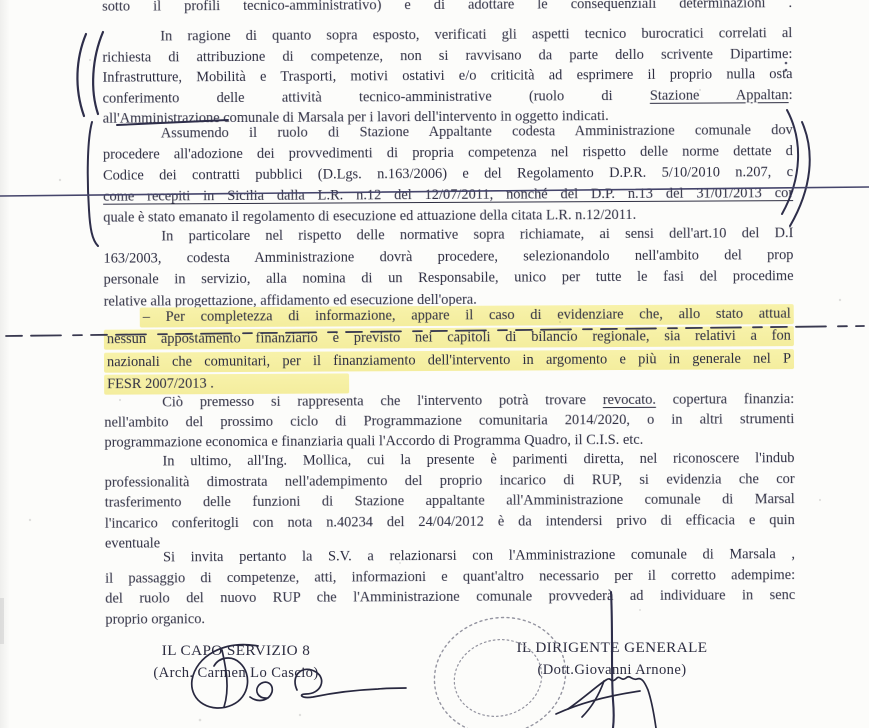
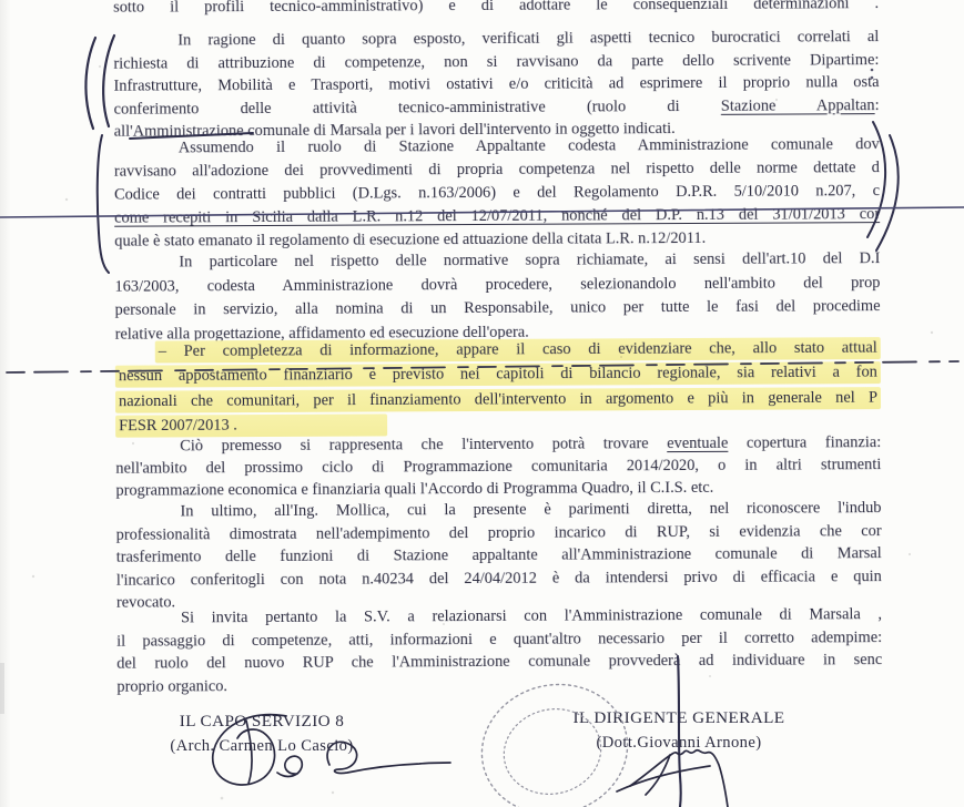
  sotto il profili tecnico-amministrativo) e di adottare le consequenziali determinazioni .
  In ragione di quanto sopra esposto, verificati gli aspetti tecnico burocratici correlati al
  richiesta di attribuzione di competenze, non si ravvisano da parte dello scrivente Dipartime:
  Infrastrutture, Mobilità e Trasporti, motivi ostativi e/o criticità ad esprimere il proprio nulla osta
  conferimento delle attività tecnico-amministrative (ruolo di Stazione Appaltan:
  all'Amministrazione comunale di Marsala per i lavori dell'intervento in oggetto indicati.
  Assumendo il ruolo di Stazione Appaltante codesta Amministrazione comunale dov
- procedere all'adozione dei provvedimenti di propria competenza nel rispetto delle norme dettate d
+ ravvisano all'adozione dei provvedimenti di propria competenza nel rispetto delle norme dettate d
  Codice dei contratti pubblici (D.Lgs. n.163/2006) e del Regolamento D.P.R. 5/10/2010 n.207, c
  come recepiti in Sicilia dalla L.R. n.12 del 12/07/2011, nonché del D.P. n.13 del 31/01/2013 co
  quale è stato emanato il regolamento di esecuzione ed attuazione della citata L.R. n.12/2011.
  In particolare nel rispetto delle normative sopra richiamate, ai sensi dell'art.10 del D.I
  163/2003, codesta Amministrazione dovrà procedere, selezionandolo nell'ambito del prop
  personale in servizio, alla nomina di un Responsabile, unico per tutte le fasi del procedime
  relative alla progettazione, affidamento ed esecuzione dell'opera.
  – Per completezza di informazione, appare il caso di evidenziare che, allo stato attual
  nessun appostamento finanziario è previsto nei capitoli di bilancio regionale, sia relativi a fon
  nazionali che comunitari, per il finanziamento dell'intervento in argomento e più in generale nel P
  FESR 2007/2013 .
- Ciò premesso si rappresenta che l'intervento potrà trovare revocato. copertura finanzia:
+ Ciò premesso si rappresenta che l'intervento potrà trovare eventuale copertura finanzia:
  nell'ambito del prossimo ciclo di Programmazione comunitaria 2014/2020, o in altri strumenti
  programmazione economica e finanziaria quali l'Accordo di Programma Quadro, il C.I.S. etc.
  In ultimo, all'Ing. Mollica, cui la presente è parimenti diretta, nel riconoscere l'indub
  professionalità dimostrata nell'adempimento del proprio incarico di RUP, si evidenzia che cor
  trasferimento delle funzioni di Stazione appaltante all'Amministrazione comunale di Marsal
  l'incarico conferitogli con nota n.40234 del 24/04/2012 è da intendersi privo di efficacia e quin
- eventuale
+ revocato.
  Si invita pertanto la S.V. a relazionarsi con l'Amministrazione comunale di Marsala ,
  il passaggio di competenze, atti, informazioni e quant'altro necessario per il corretto adempime:
  del ruolo del nuovo RUP che l'Amministrazione comunale provveder ad individuare in senc
  proprio organico.
  IL CAP SERVIZIO 8
  (Arch. Caren Lo Casio
  IL DIRIGENTE GENERALE
  (Dott.Giovanni Arnone)
